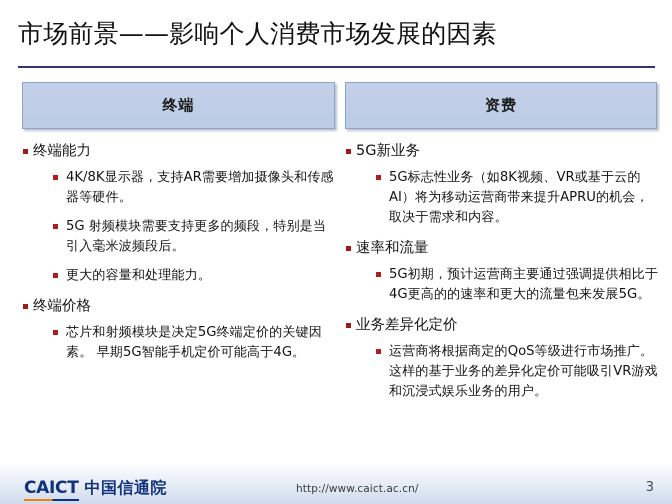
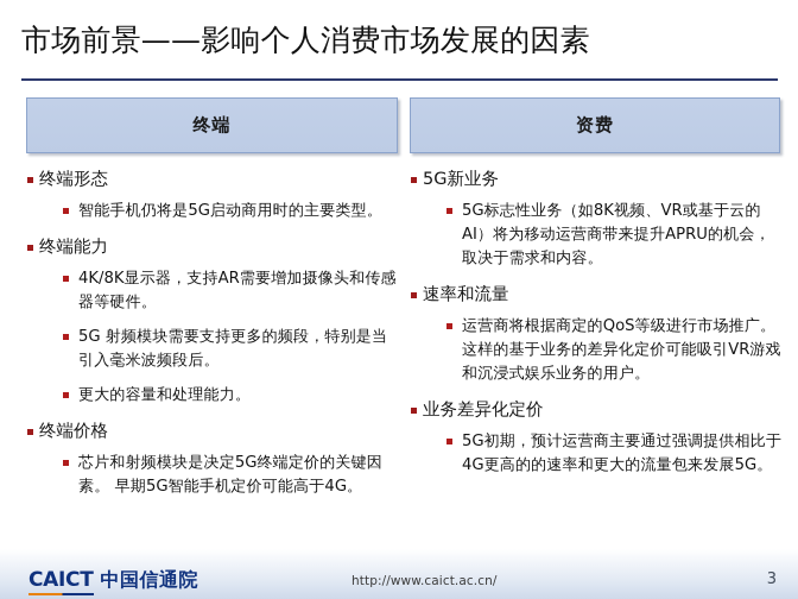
  市场前景——影响个人消费市场发展的因素
  终端
  资费
+ 终端形态
+ 智能手机仍将是5G启动商用时的主要类型。
  终端能力
  4K/8K显示器，支持AR需要增加摄像头和传感器等硬件。
  5G 射频模块需要支持更多的频段，特别是当引入毫米波频段后。
  更大的容量和处理能力。
  终端价格
  芯片和射频模块是决定5G终端定价的关键因素。 早期5G智能手机定价可能高于4G。
  5G新业务
  5G标志性业务（如8K视频、VR或基于云的AI）将为移动运营商带来提升APRU的机会，取决于需求和内容。
  速率和流量
- 5G初期，预计运营商主要通过强调提供相比于4G更高的的速率和更大的流量包来发展5G。
+ 运营商将根据商定的QoS等级进行市场推广。这样的基于业务的差异化定价可能吸引VR游戏和沉浸式娱乐业务的用户。
  业务差异化定价
- 运营商将根据商定的QoS等级进行市场推广。这样的基于业务的差异化定价可能吸引VR游戏和沉浸式娱乐业务的用户。
+ 5G初期，预计运营商主要通过强调提供相比于4G更高的的速率和更大的流量包来发展5G。
  CAICT
  中国信通院
  http://www.caict.ac.cn/
  3
